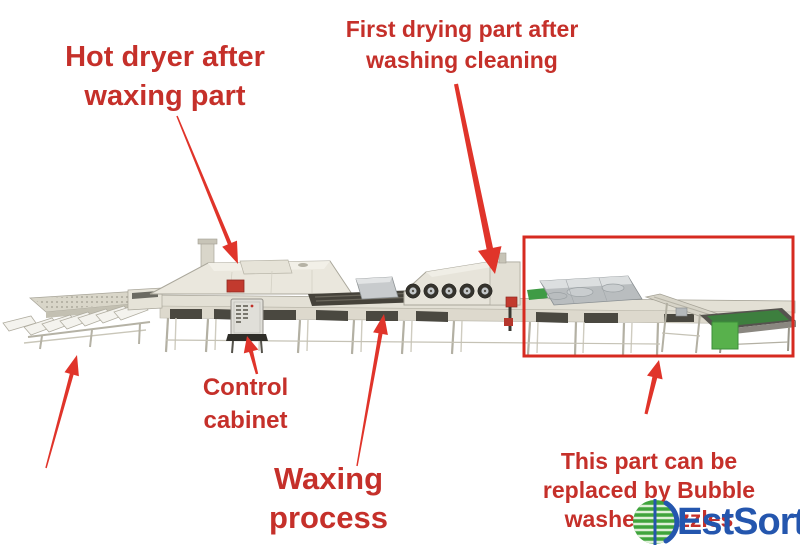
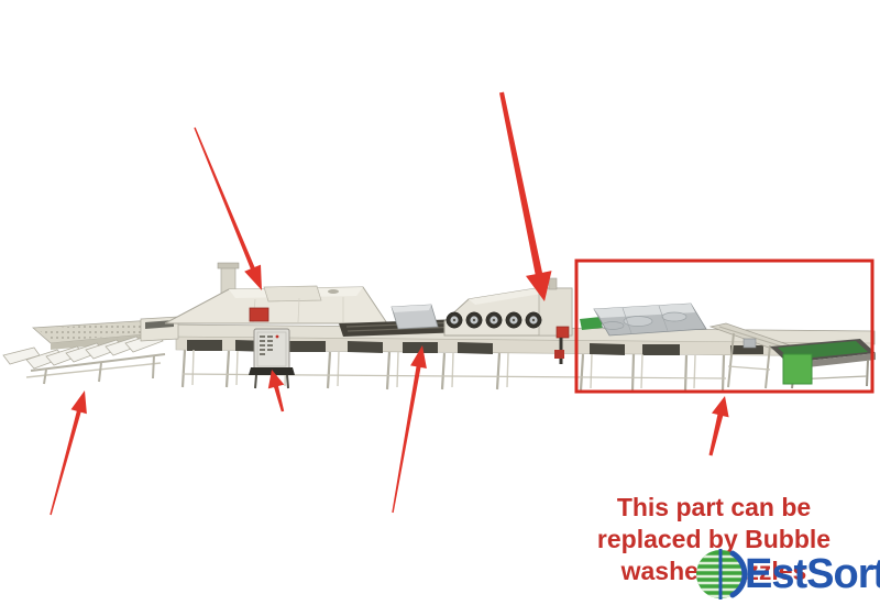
- Hot dryer after
- waxing part
- First drying part after
- washing cleaning
- Control
- cabinet
- Waxing
- process
  This part can be
  replaced by Bubble
  washezzles
  EstSort
